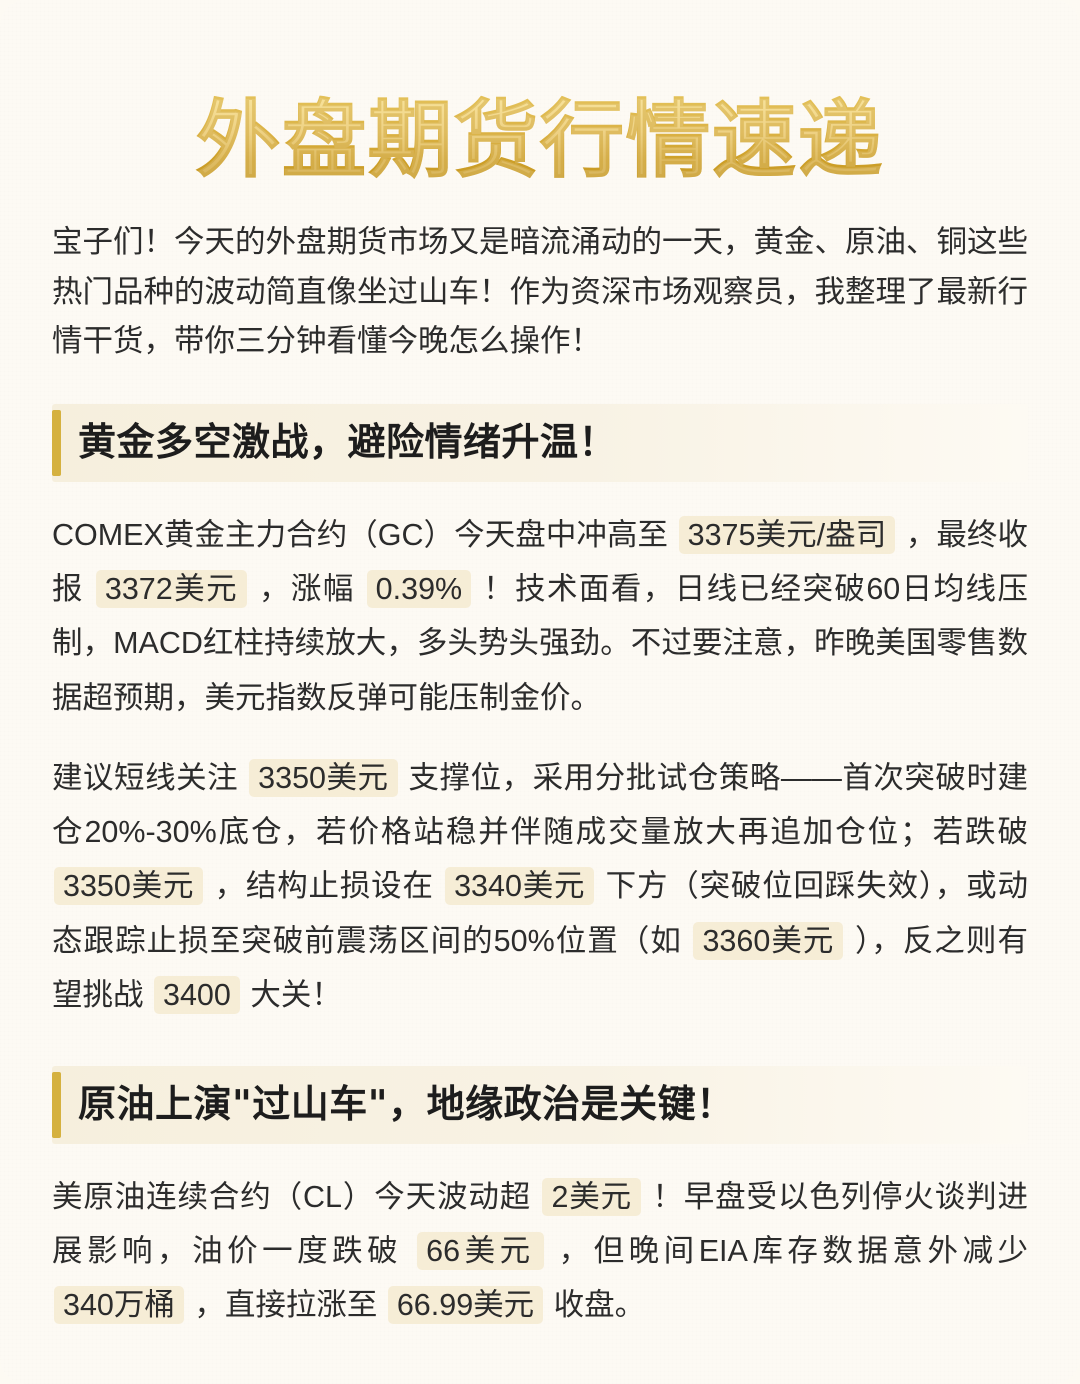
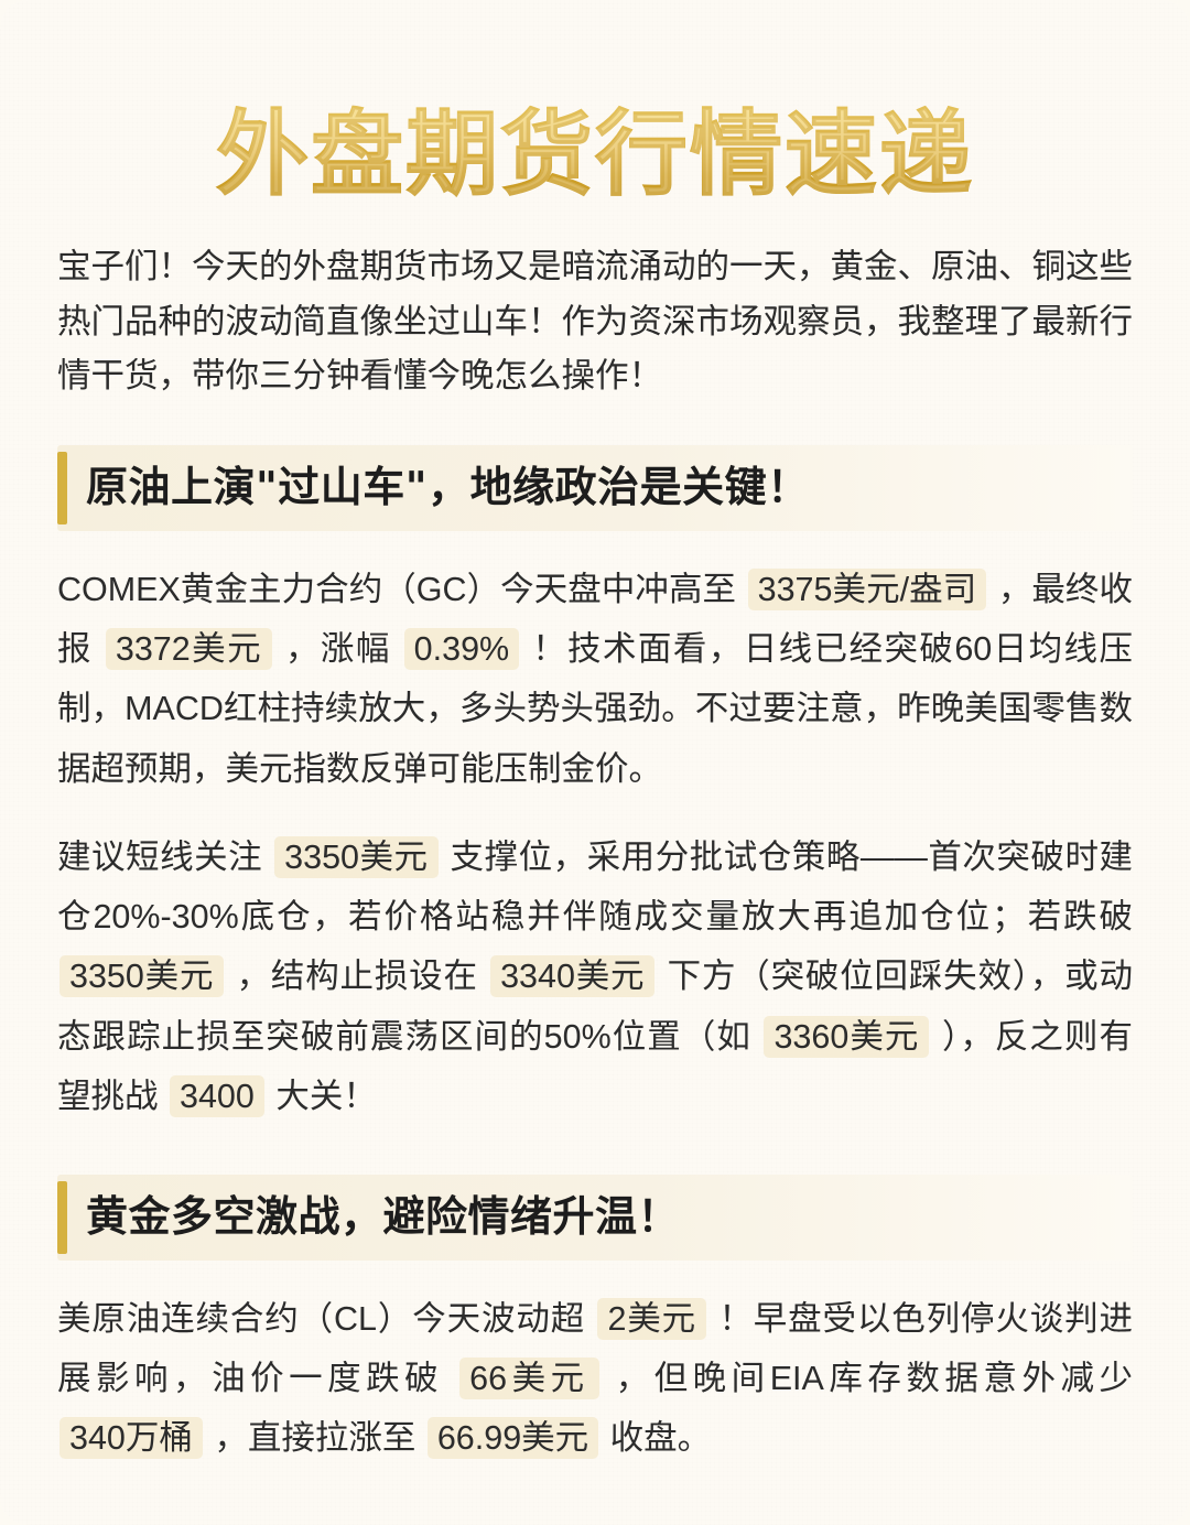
  外盘期货行情速递
  宝子们！今天的外盘期货市场又是暗流涌动的一天，黄金、原油、铜这些热门品种的波动简直像坐过山车！作为资深市场观察员，我整理了最新行情干货，带你三分钟看懂今晚怎么操作！
- 黄金多空激战，避险情绪升温！
+ 原油上演"过山车"，地缘政治是关键！
  COMEX黄金主力合约（GC）今天盘中冲高至 3375美元/盎司 ，最终收报 3372美元 ，涨幅 0.39% ！技术面看，日线已经突破60日均线压制，MACD红柱持续放大，多头势头强劲。不过要注意，昨晚美国零售数据超预期，美元指数反弹可能压制金价。
  建议短线关注 3350美元 支撑位，采用分批试仓策略——首次突破时建仓20%-30%底仓，若价格站稳并伴随成交量放大再追加仓位；若跌破 3350美元 ，结构止损设在 3340美元 下方（突破位回踩失效），或动态跟踪止损至突破前震荡区间的50%位置（如 3360美元 ），反之则有望挑战 3400 大关！
- 原油上演"过山车"，地缘政治是关键！
+ 黄金多空激战，避险情绪升温！
  美原油连续合约（CL）今天波动超 2美元 ！早盘受以色列停火谈判进展影响，油价一度跌破 66美元 ，但晚间EIA库存数据意外减少 340万桶 ，直接拉涨至 66.99美元 收盘。
